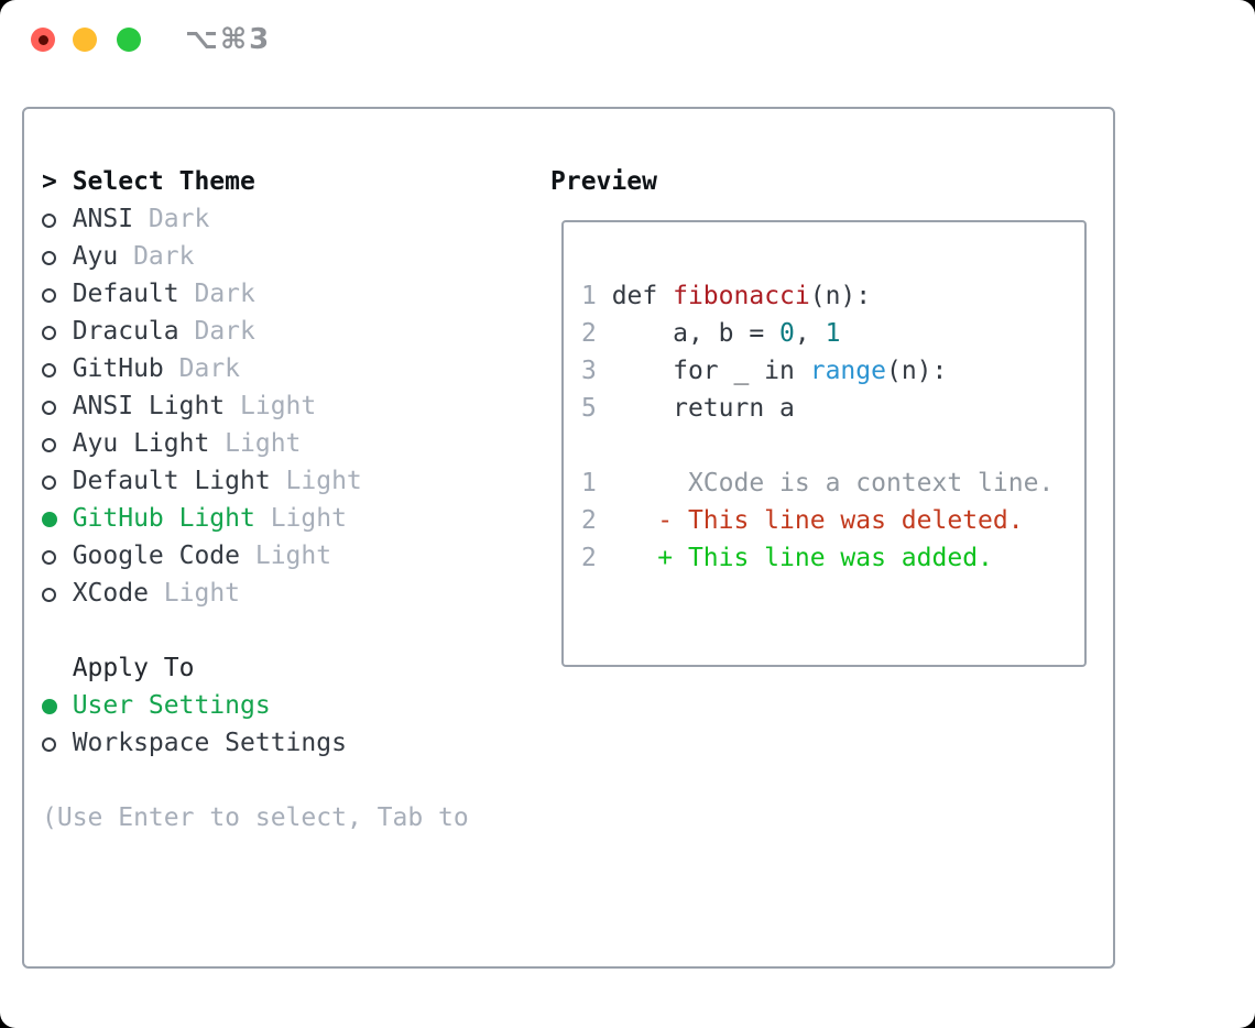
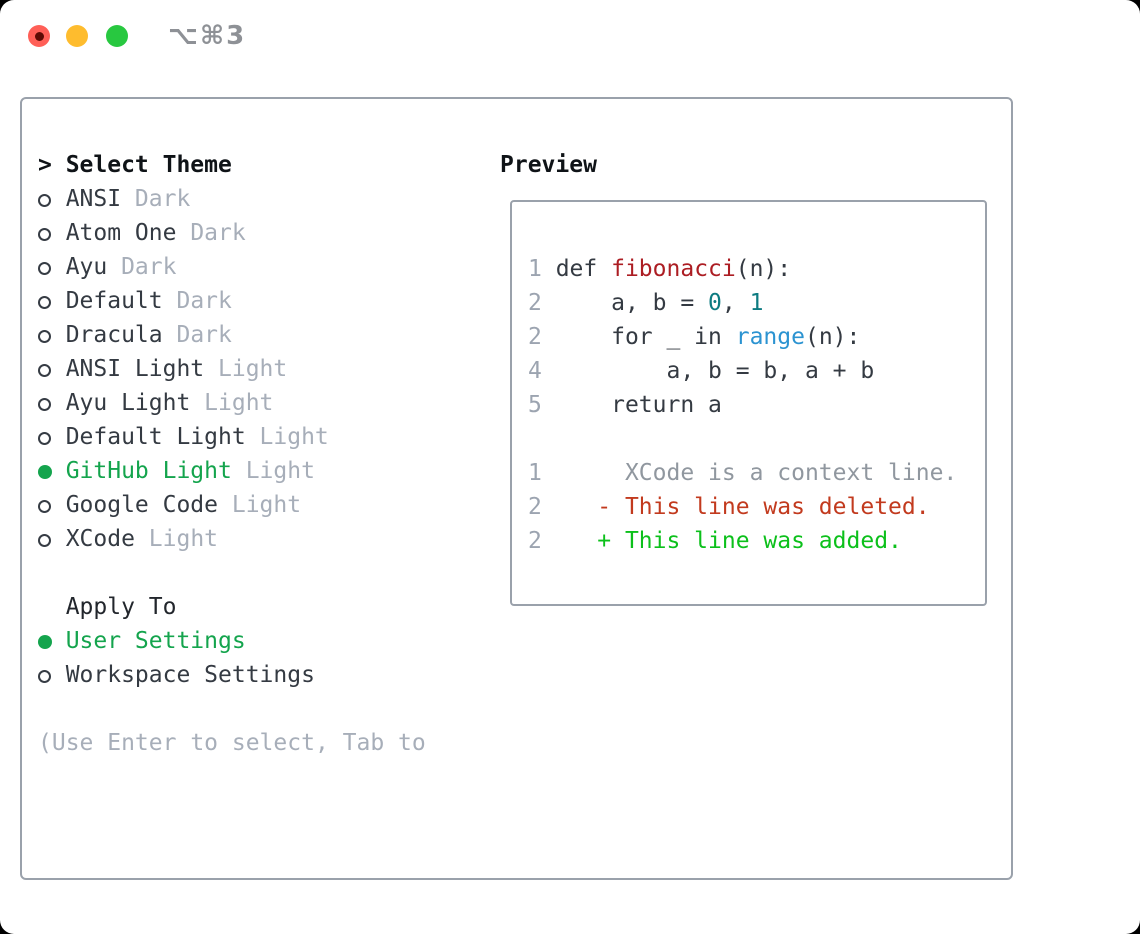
  ⌥⌘3
  > Select Theme
  ANSI Dark
+ Atom One Dark
  Ayu Dark
  Default Dark
  Dracula Dark
- GitHub Dark
  ANSI Light Light
  Ayu Light Light
  Default Light Light
  GitHub Light Light
  Google Code Light
  XCode Light
  Apply To
  User Settings
  Workspace Settings
  (Use Enter to select, Tab to
  Preview
  1 def fibonacci(n):
  2 a, b = 0, 1
- 3 for _ in range(n):
+ 2 for _ in range(n):
+ 4 a, b = b, a + b
  5 return a
  1 XCode is a context line.
  2 - This line was deleted.
  2 + This line was added.
